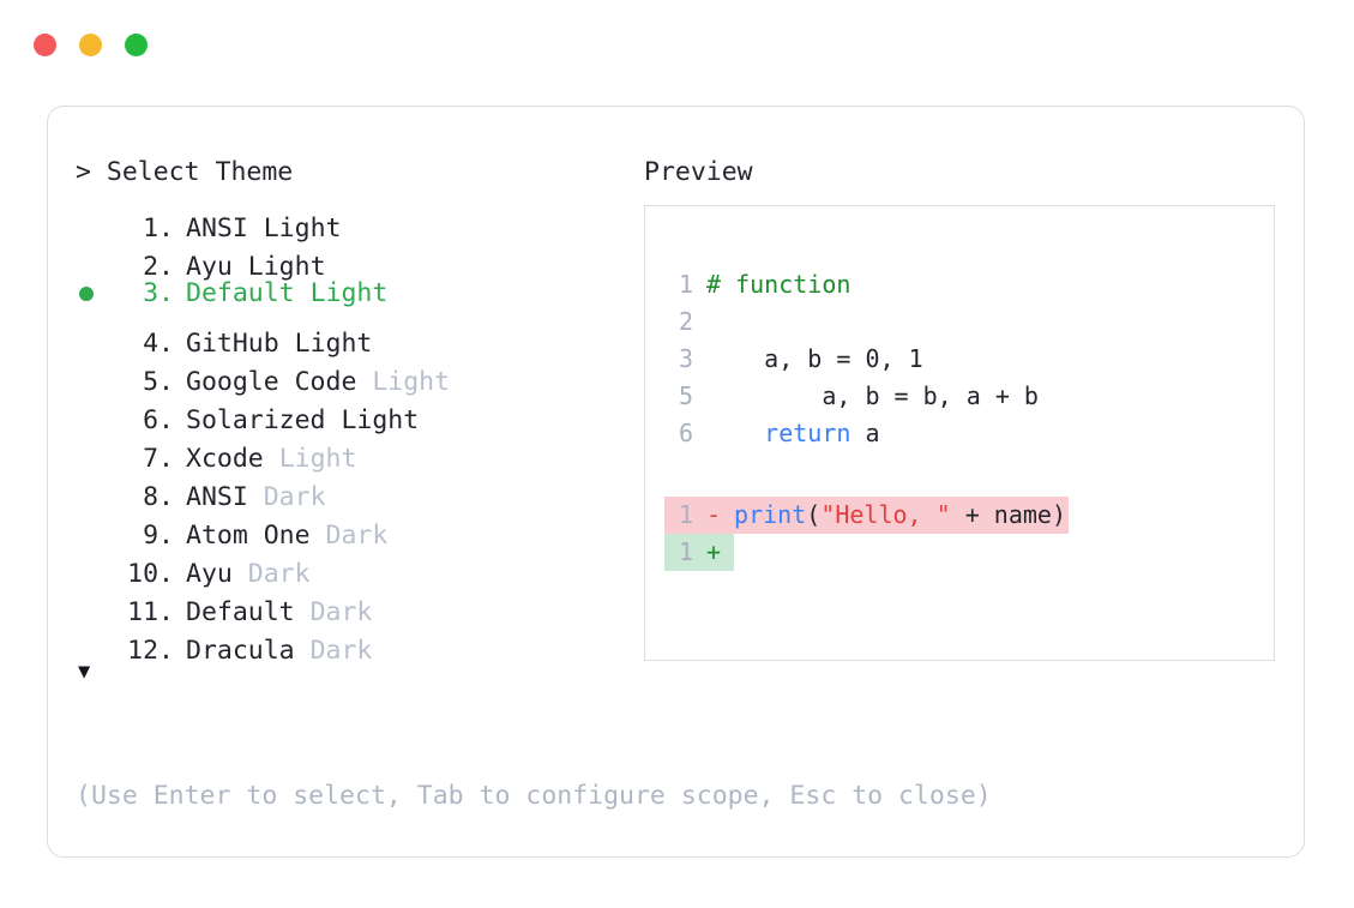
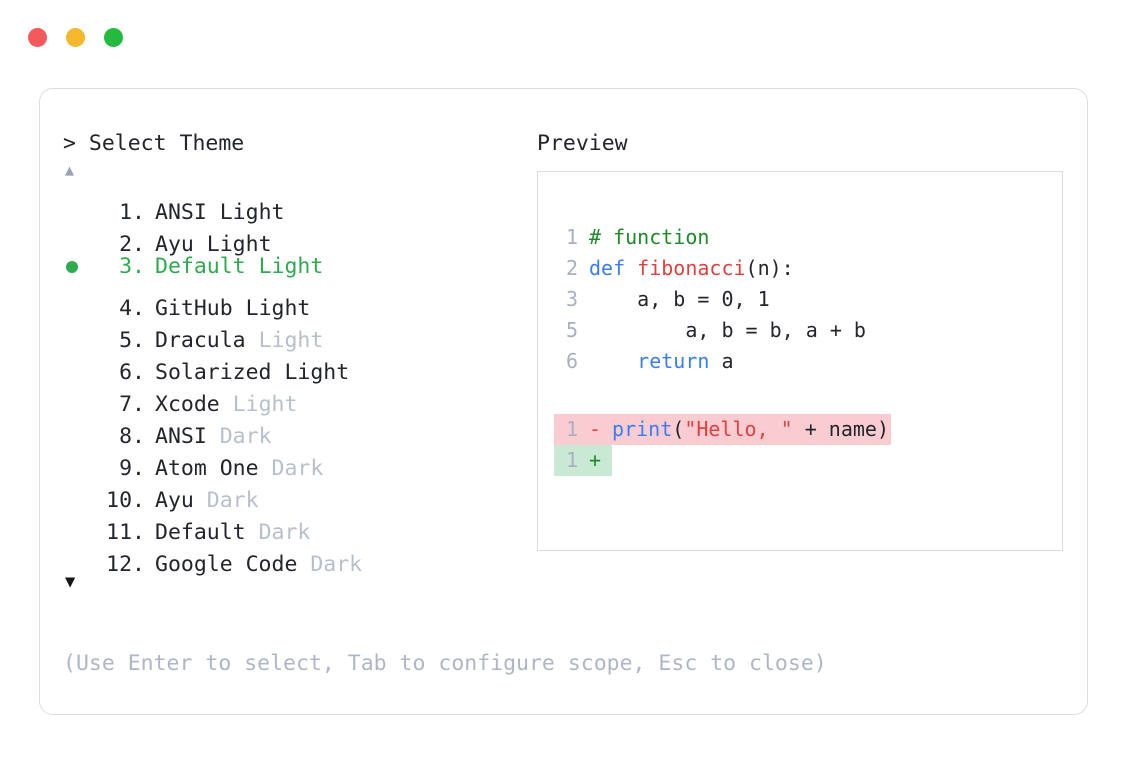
  > Select Theme
+ ▲
  1.
  ANSI
  Light
  2.
  Ayu
  Light
  3.
  Default
  Light
  4.
  GitHub
  Light
  5.
- Google Code
+ Dracula
  Light
  6.
  Solarized
  Light
  7.
  Xcode
  Light
  8.
  ANSI
  Dark
  9.
  Atom One
  Dark
  10.
  Ayu
  Dark
  11.
  Default
  Dark
  12.
- Dracula
+ Google Code
  Dark
  ▼
  Preview
  1
  # function
  2
+ def fibonacci(n):
  3
  a, b = 0, 1
  5
  a, b = b, a + b
  6
  return a
  1
  -
  print("Hello, " + name)
  1
  +
  (Use Enter to select, Tab to configure scope, Esc to close)
